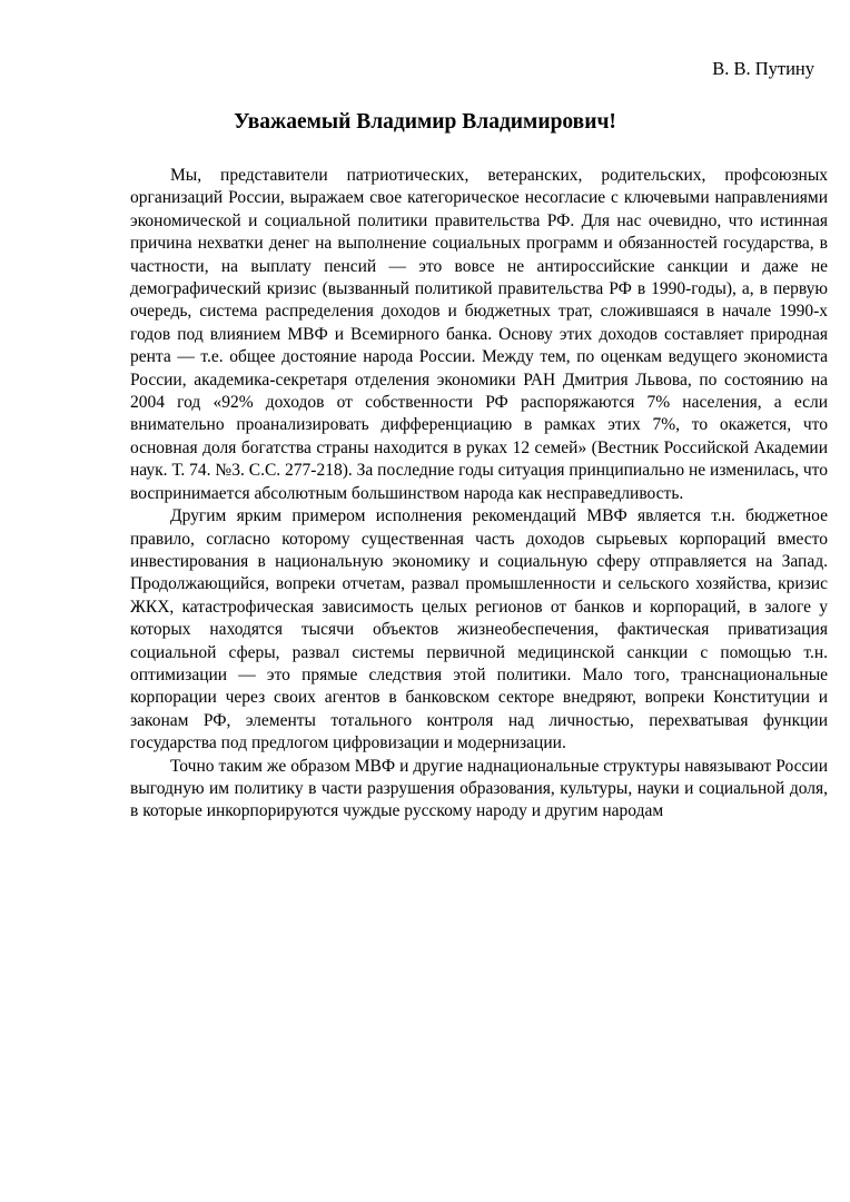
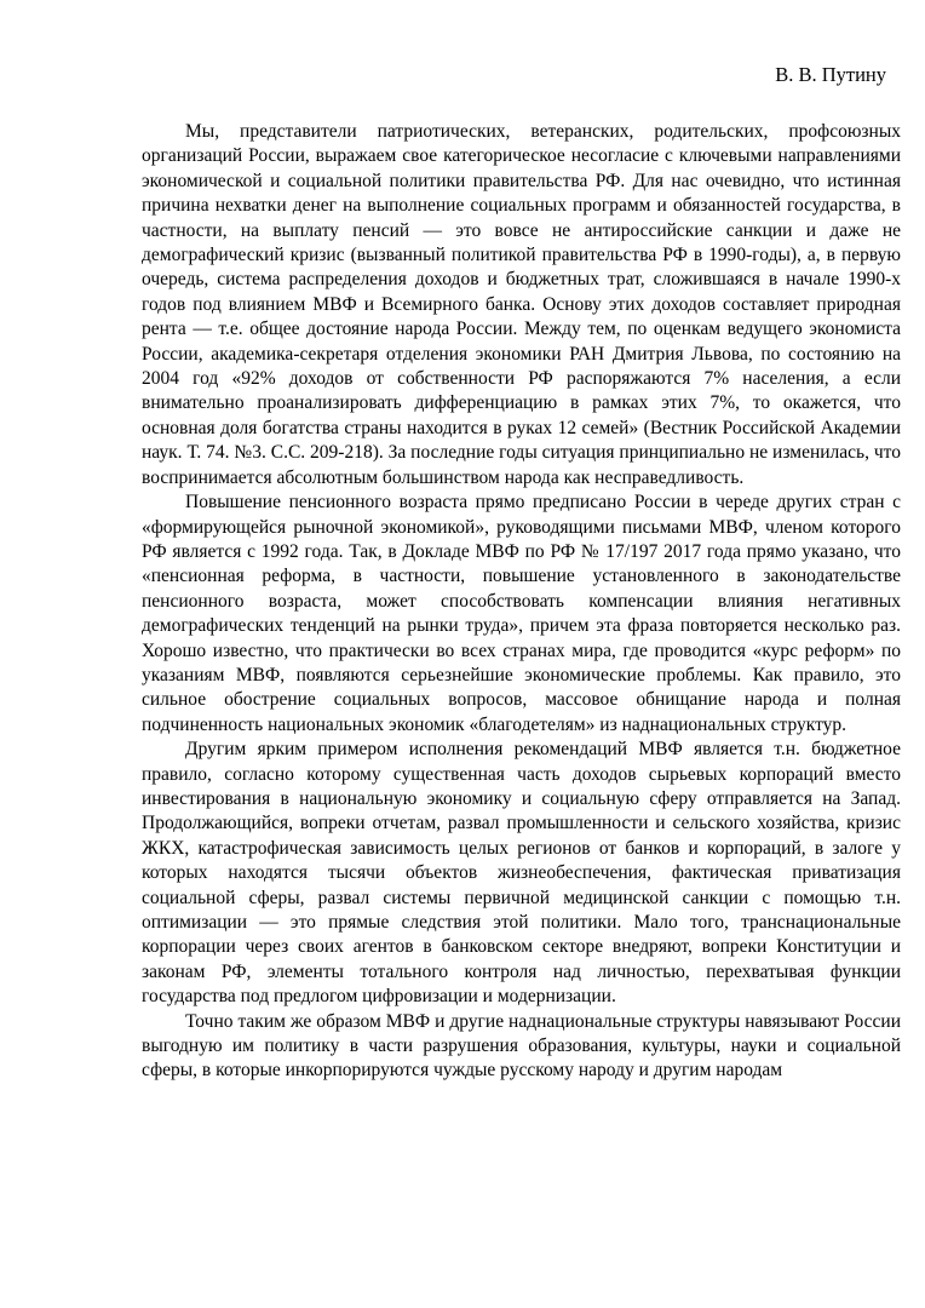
  В. В. Путину
- Уважаемый Владимир Владимирович!
- Мы, представители патриотических, ветеранских, родительских, профсоюзных организаций России, выражаем свое категорическое несогласие с ключевыми направлениями экономической и социальной политики правительства РФ. Для нас очевидно, что истинная причина нехватки денег на выполнение социальных программ и обязанностей государства, в частности, на выплату пенсий — это вовсе не антироссийские санкции и даже не демографический кризис (вызванный политикой правительства РФ в 1990-годы), а, в первую очередь, система распределения доходов и бюджетных трат, сложившаяся в начале 1990-х годов под влиянием МВФ и Всемирного банка. Основу этих доходов составляет природная рента — т.е. общее достояние народа России. Между тем, по оценкам ведущего экономиста России, академика-секретаря отделения экономики РАН Дмитрия Львова, по состоянию на 2004 год «92% доходов от собственности РФ распоряжаются 7% населения, а если внимательно проанализировать дифференциацию в рамках этих 7%, то окажется, что основная доля богатства страны находится в руках 12 семей» (Вестник Российской Академии наук. Т. 74. №3. С.С. 277-218). За последние годы ситуация принципиально не изменилась, что воспринимается абсолютным большинством народа как несправедливость.
+ Мы, представители патриотических, ветеранских, родительских, профсоюзных организаций России, выражаем свое категорическое несогласие с ключевыми направлениями экономической и социальной политики правительства РФ. Для нас очевидно, что истинная причина нехватки денег на выполнение социальных программ и обязанностей государства, в частности, на выплату пенсий — это вовсе не антироссийские санкции и даже не демографический кризис (вызванный политикой правительства РФ в 1990-годы), а, в первую очередь, система распределения доходов и бюджетных трат, сложившаяся в начале 1990-х годов под влиянием МВФ и Всемирного банка. Основу этих доходов составляет природная рента — т.е. общее достояние народа России. Между тем, по оценкам ведущего экономиста России, академика-секретаря отделения экономики РАН Дмитрия Львова, по состоянию на 2004 год «92% доходов от собственности РФ распоряжаются 7% населения, а если внимательно проанализировать дифференциацию в рамках этих 7%, то окажется, что основная доля богатства страны находится в руках 12 семей» (Вестник Российской Академии наук. Т. 74. №3. С.С. 209-218). За последние годы ситуация принципиально не изменилась, что воспринимается абсолютным большинством народа как несправедливость.
+ Повышение пенсионного возраста прямо предписано России в череде других стран с «формирующейся рыночной экономикой», руководящими письмами МВФ, членом которого РФ является с 1992 года. Так, в Докладе МВФ по РФ № 17/197 2017 года прямо указано, что «пенсионная реформа, в частности, повышение установленного в законодательстве пенсионного возраста, может способствовать компенсации влияния негативных демографических тенденций на рынки труда», причем эта фраза повторяется несколько раз. Хорошо известно, что практически во всех странах мира, где проводится «курс реформ» по указаниям МВФ, появляются серьезнейшие экономические проблемы. Как правило, это сильное обострение социальных вопросов, массовое обнищание народа и полная подчиненность национальных экономик «благодетелям» из наднациональных структур.
  Другим ярким примером исполнения рекомендаций МВФ является т.н. бюджетное правило, согласно которому существенная часть доходов сырьевых корпораций вместо инвестирования в национальную экономику и социальную сферу отправляется на Запад. Продолжающийся, вопреки отчетам, развал промышленности и сельского хозяйства, кризис ЖКХ, катастрофическая зависимость целых регионов от банков и корпораций, в залоге у которых находятся тысячи объектов жизнеобеспечения, фактическая приватизация социальной сферы, развал системы первичной медицинской санкции с помощью т.н. оптимизации — это прямые следствия этой политики. Мало того, транснациональные корпорации через своих агентов в банковском секторе внедряют, вопреки Конституции и законам РФ, элементы тотального контроля над личностью, перехватывая функции государства под предлогом цифровизации и модернизации.
- Точно таким же образом МВФ и другие наднациональные структуры навязывают России выгодную им политику в части разрушения образования, культуры, науки и социальной доля, в которые инкорпорируются чуждые русскому народу и другим народам
+ Точно таким же образом МВФ и другие наднациональные структуры навязывают России выгодную им политику в части разрушения образования, культуры, науки и социальной сферы, в которые инкорпорируются чуждые русскому народу и другим народам
